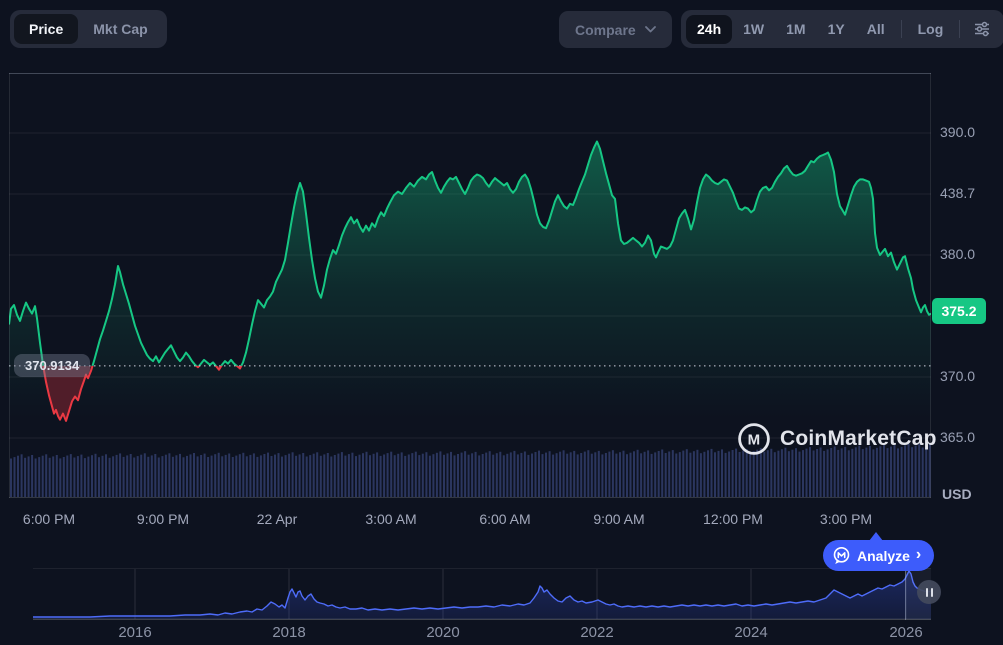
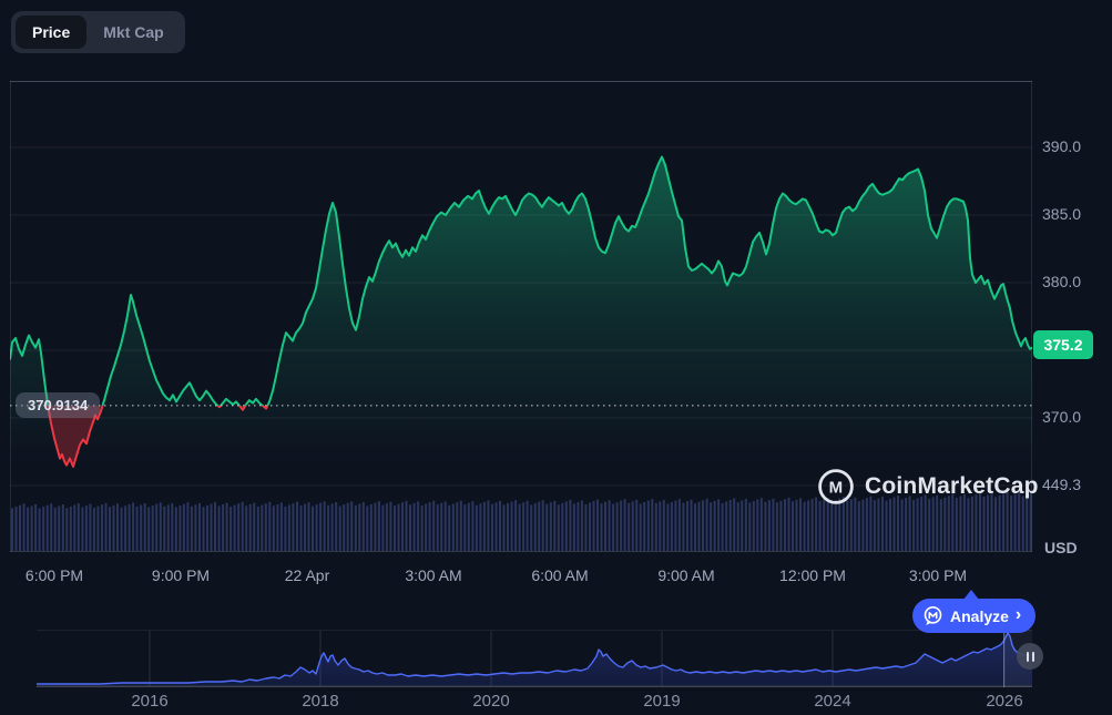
  Price
  Mkt Cap
- Compare
- 24h
- 1W
- 1M
- 1Y
- All
- Log
  370.9134
  M
  CoinMarketCap
  375.2
  USD
  390.0
- 438.7
+ 385.0
  380.0
  370.0
- 365.0
+ 449.3
  6:00 PM
  9:00 PM
  22 Apr
  3:00 AM
  6:00 AM
  9:00 AM
  12:00 PM
  3:00 PM
  Analyze
  ›
  2016
  2018
  2020
- 2022
+ 2019
  2024
  2026
